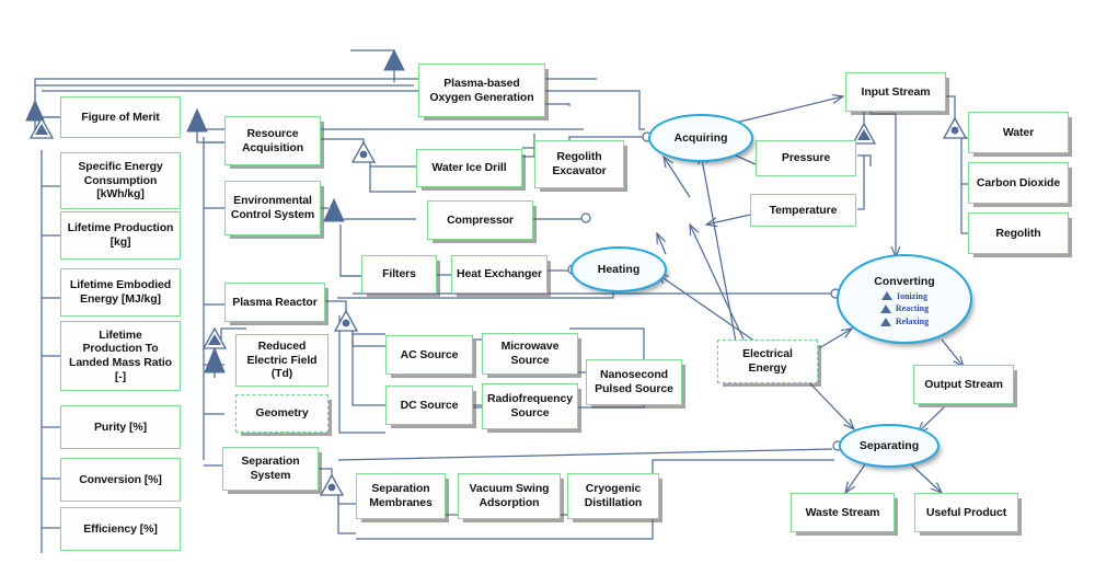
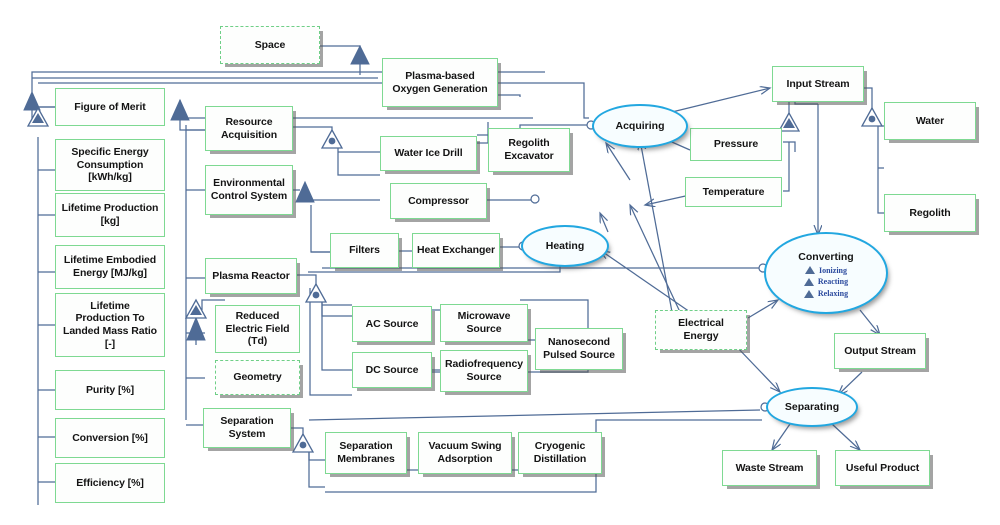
+ Space
  Plasma-based
  Oxygen Generation
  Figure of Merit
  Specific Energy
  Consumption
  [kWh/kg]
  Lifetime Production
  [kg]
  Lifetime Embodied
  Energy [MJ/kg]
  Lifetime
  Production To
  Landed Mass Ratio
  [-]
  Purity [%]
  Conversion [%]
  Efficiency [%]
  Resource
  Acquisition
  Environmental
  Control System
  Plasma Reactor
  Reduced
  Electric Field
  (Td)
  Geometry
  Separation
  System
  Water Ice Drill
  Regolith
  Excavator
  Compressor
  Filters
  Heat Exchanger
  AC Source
  DC Source
  Microwave
  Source
  Radiofrequency
  Source
  Nanosecond
  Pulsed Source
  Separation
  Membranes
  Vacuum Swing
  Adsorption
  Cryogenic
  Distillation
  Electrical
  Energy
  Pressure
  Temperature
  Input Stream
  Water
- Carbon Dioxide
  Regolith
  Output Stream
  Waste Stream
  Useful Product
  Acquiring
  Heating
  Separating
  Converting
  Ionizing
  Reacting
  Relaxing
